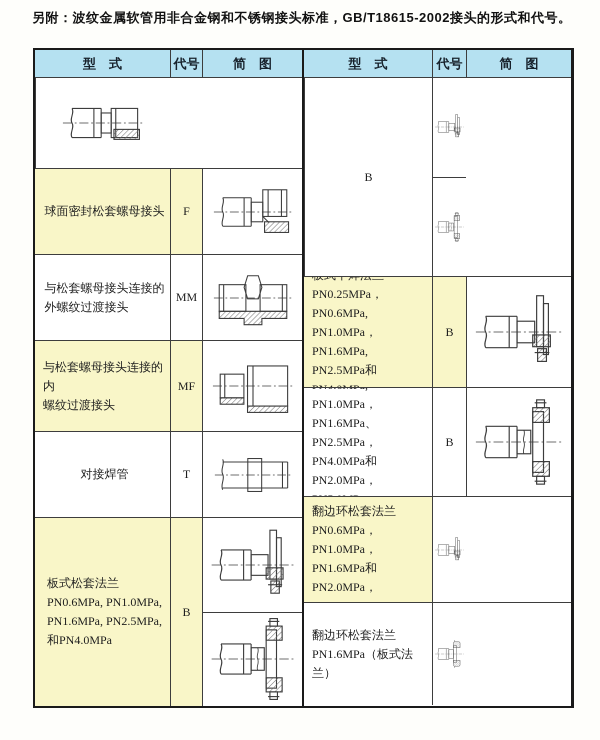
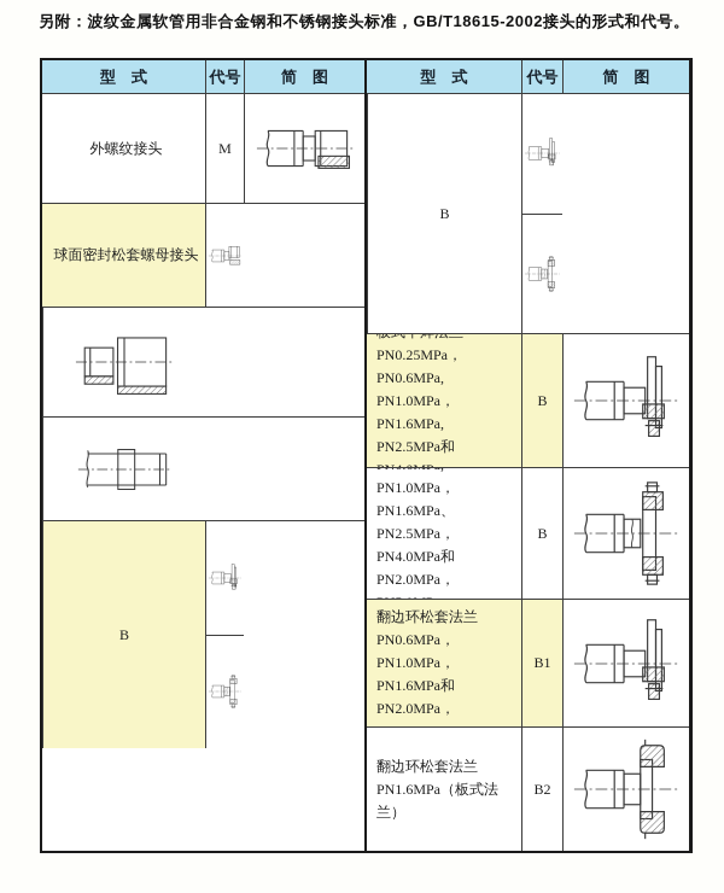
  另附：波纹金属软管用非合金钢和不锈钢接头标准，GB/T18615-2002接头的形式和代号。
  型 式
  代号
  简 图
+ 外螺纹接头
+ M
  球面密封松套螺母接头
- F
- 与松套螺母接头连接的
- 外螺纹过渡接头
- MM
- 与松套螺母接头连接的内
- 螺纹过渡接头
- MF
- 对接焊管
- T
- 板式松套法兰
- PN0.6MPa, PN1.0MPa,
- PN1.6MPa, PN2.5MPa,
- 和PN4.0MPa
  B
  型 式
  代号
  简 图
  B
  PN0.25MPa，PN0.6MPa,
  PN1.0MPa，PN1.6MPa,
  B
  PN1.0MPa，PN1.6MPa、
  PN2.5MPa，PN4.0MPa和
  B
  翻边环松套法兰
  PN0.6MPa，PN1.0MPa，
  PN1.6MPa和PN2.0MPa，
+ B1
  翻边环松套法兰
  PN1.6MPa（板式法兰）
+ B2
